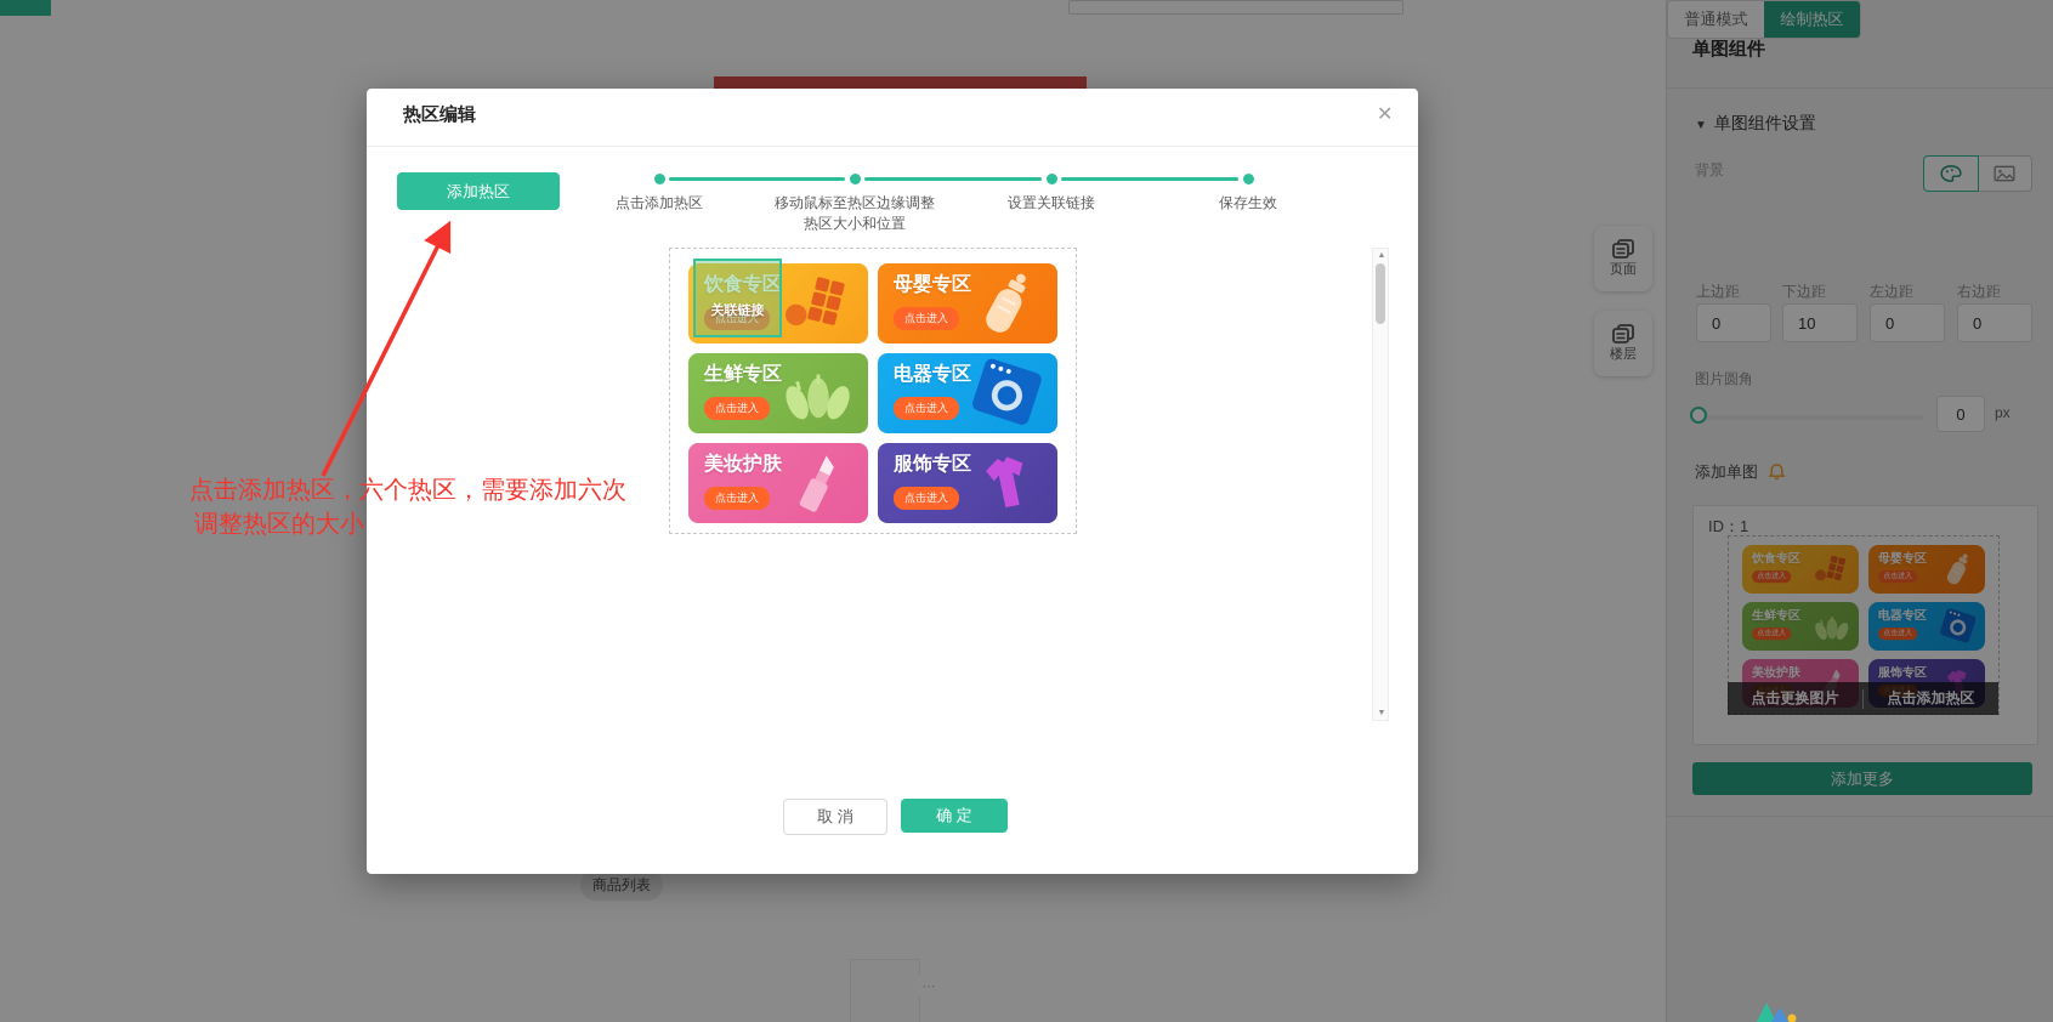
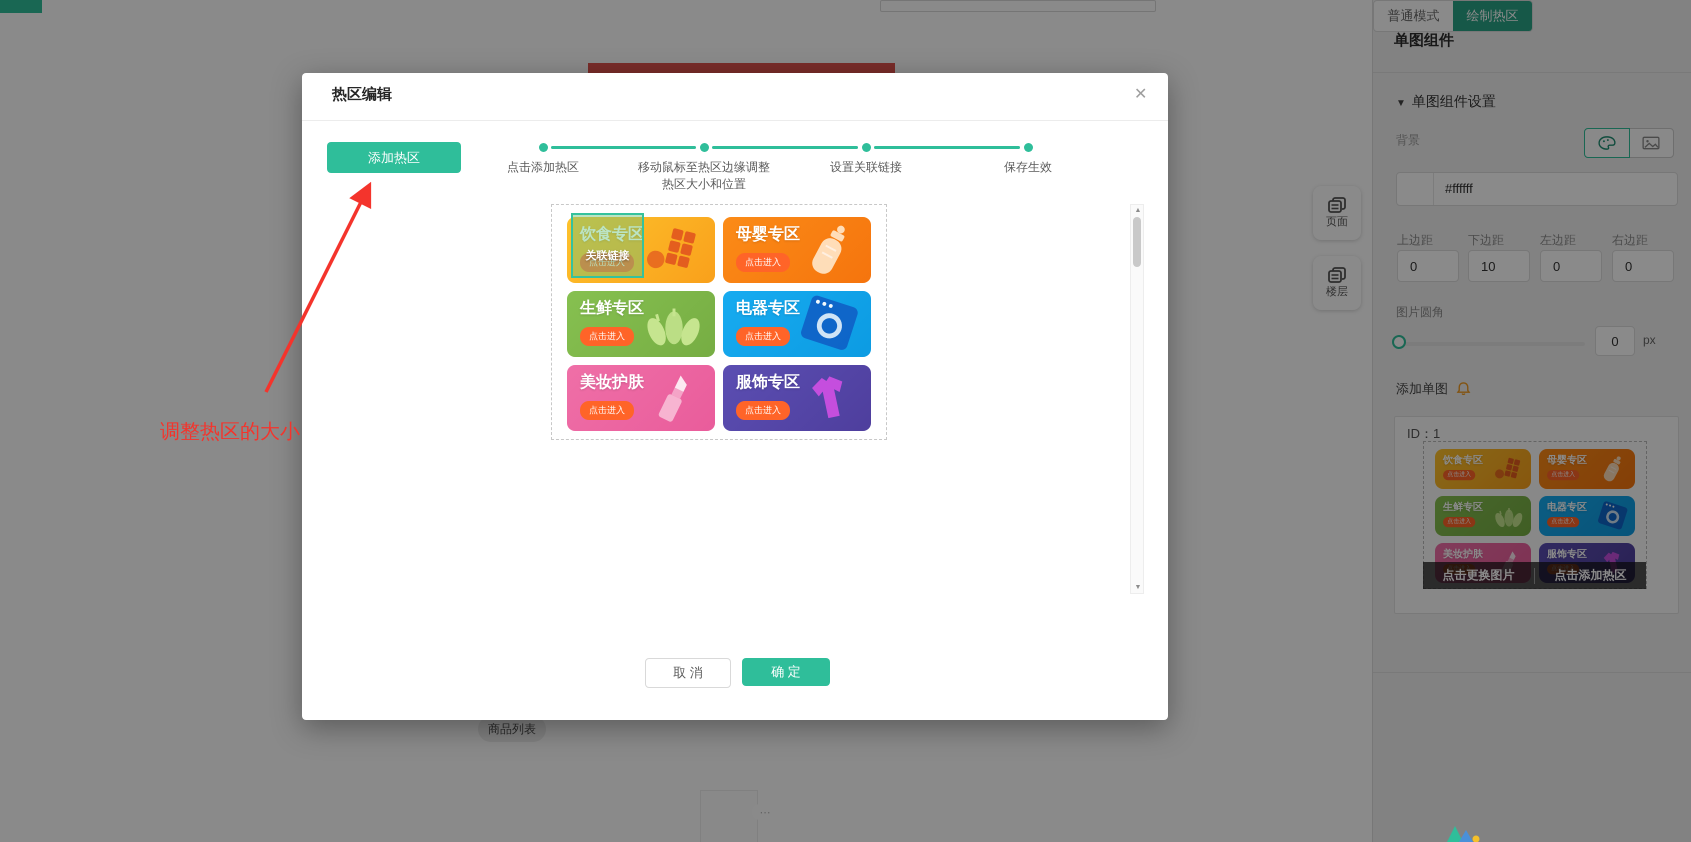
  商品列表
  ⋯
  页面
  楼层
  单图组件
  ▼ 单图组件设置
  背景
+ #ffffff
  上边距
  0
  下边距
  10
  左边距
  0
  右边距
  0
  图片圆角
  0
  px
  添加单图
  普通模式
  绘制热区
  ID：1
  饮食专区
  母婴专区
  生鲜专区
  电器专区
  美妆护肤
  服饰专区
  点击更换图片
  点击添加热区
- 添加更多
  热区编辑
  ✕
  添加热区
  点击添加热区
  移动鼠标至热区边缘调整热区大小和位置
  设置关联链接
  保存生效
  饮食专区
  点击进入
  母婴专区
  点击进入
  生鲜专区
  点击进入
  电器专区
  点击进入
  美妆护肤
  点击进入
  服饰专区
  点击进入
  关联链接
  取 消
  确 定
- 点击添加热区，六个热区，需要添加六次
  调整热区的大小
